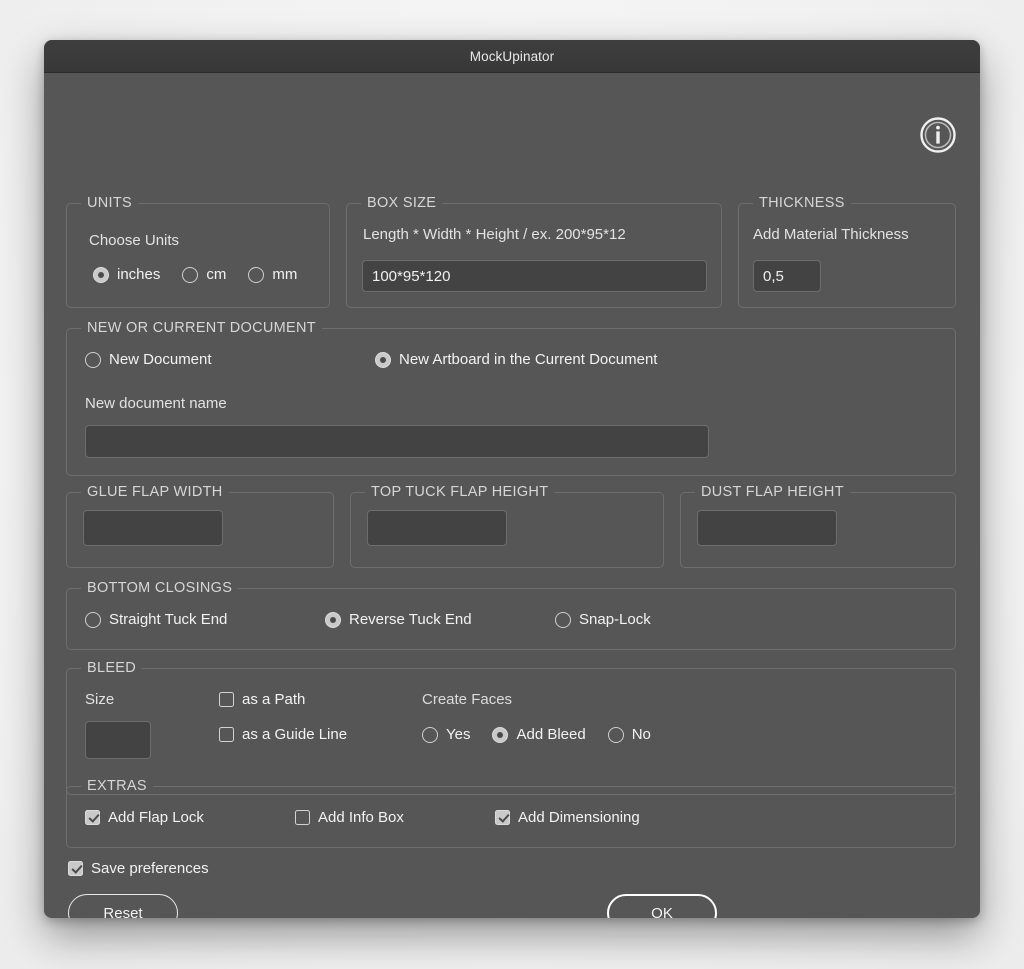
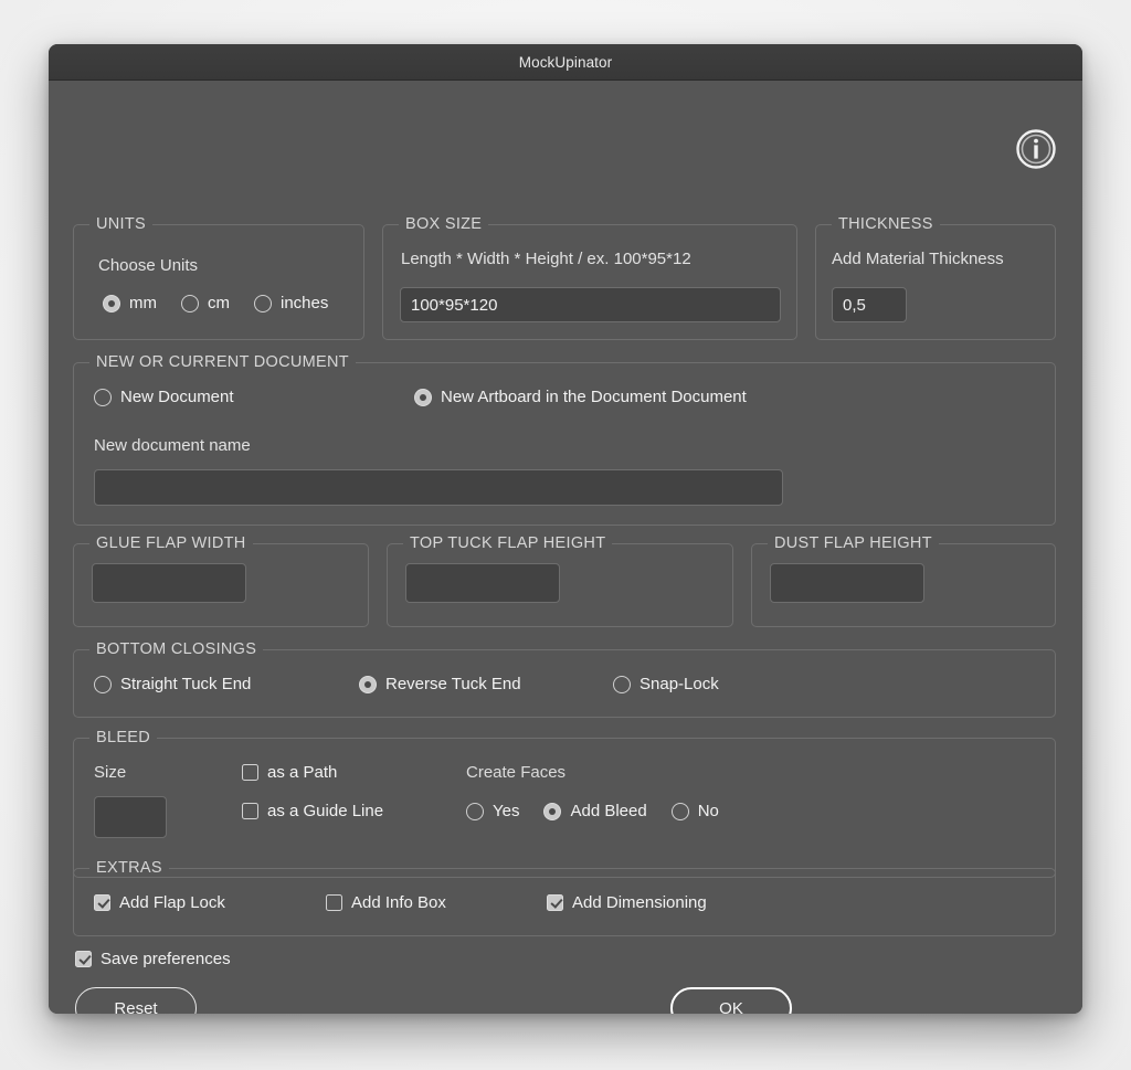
  MockUpinator
  UNITS
  Choose Units
- inches
+ mm
  cm
- mm
+ inches
  BOX SIZE
- Length * Width * Height / ex. 200*95*12
+ Length * Width * Height / ex. 100*95*12
  100*95*120
  THICKNESS
  Add Material Thickness
  0,5
  NEW OR CURRENT DOCUMENT
  New Document
- New Artboard in the Current Document
+ New Artboard in the Document Document
  New document name
  GLUE FLAP WIDTH
  TOP TUCK FLAP HEIGHT
  DUST FLAP HEIGHT
  BOTTOM CLOSINGS
  Straight Tuck End
  Reverse Tuck End
  Snap-Lock
  BLEED
  Size
  as a Path
  as a Guide Line
  Create Faces
  Yes
  Add Bleed
  No
  EXTRAS
  Add Flap Lock
  Add Info Box
  Add Dimensioning
  Save preferences
  Reset
  OK
